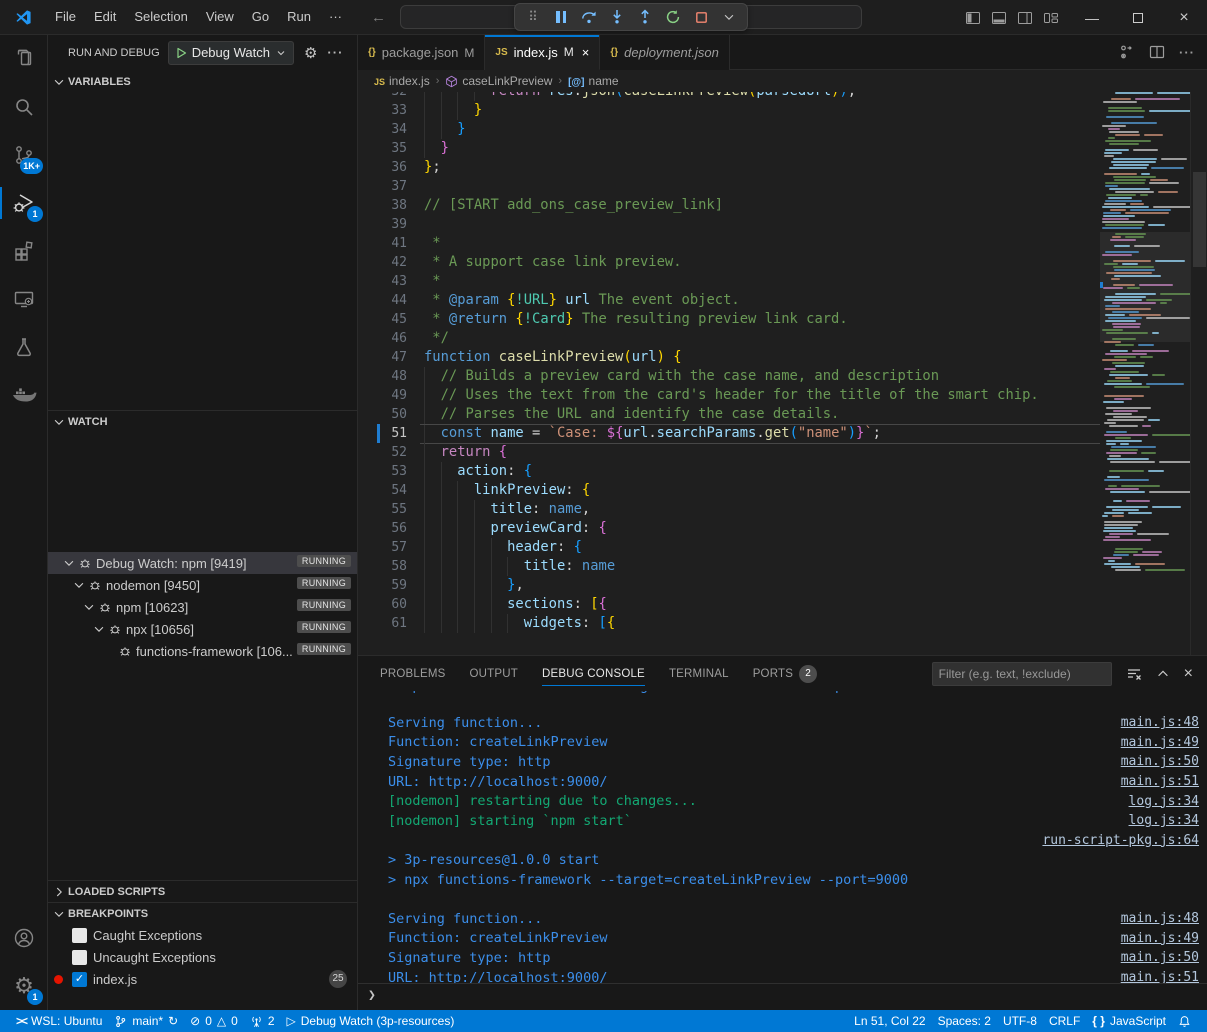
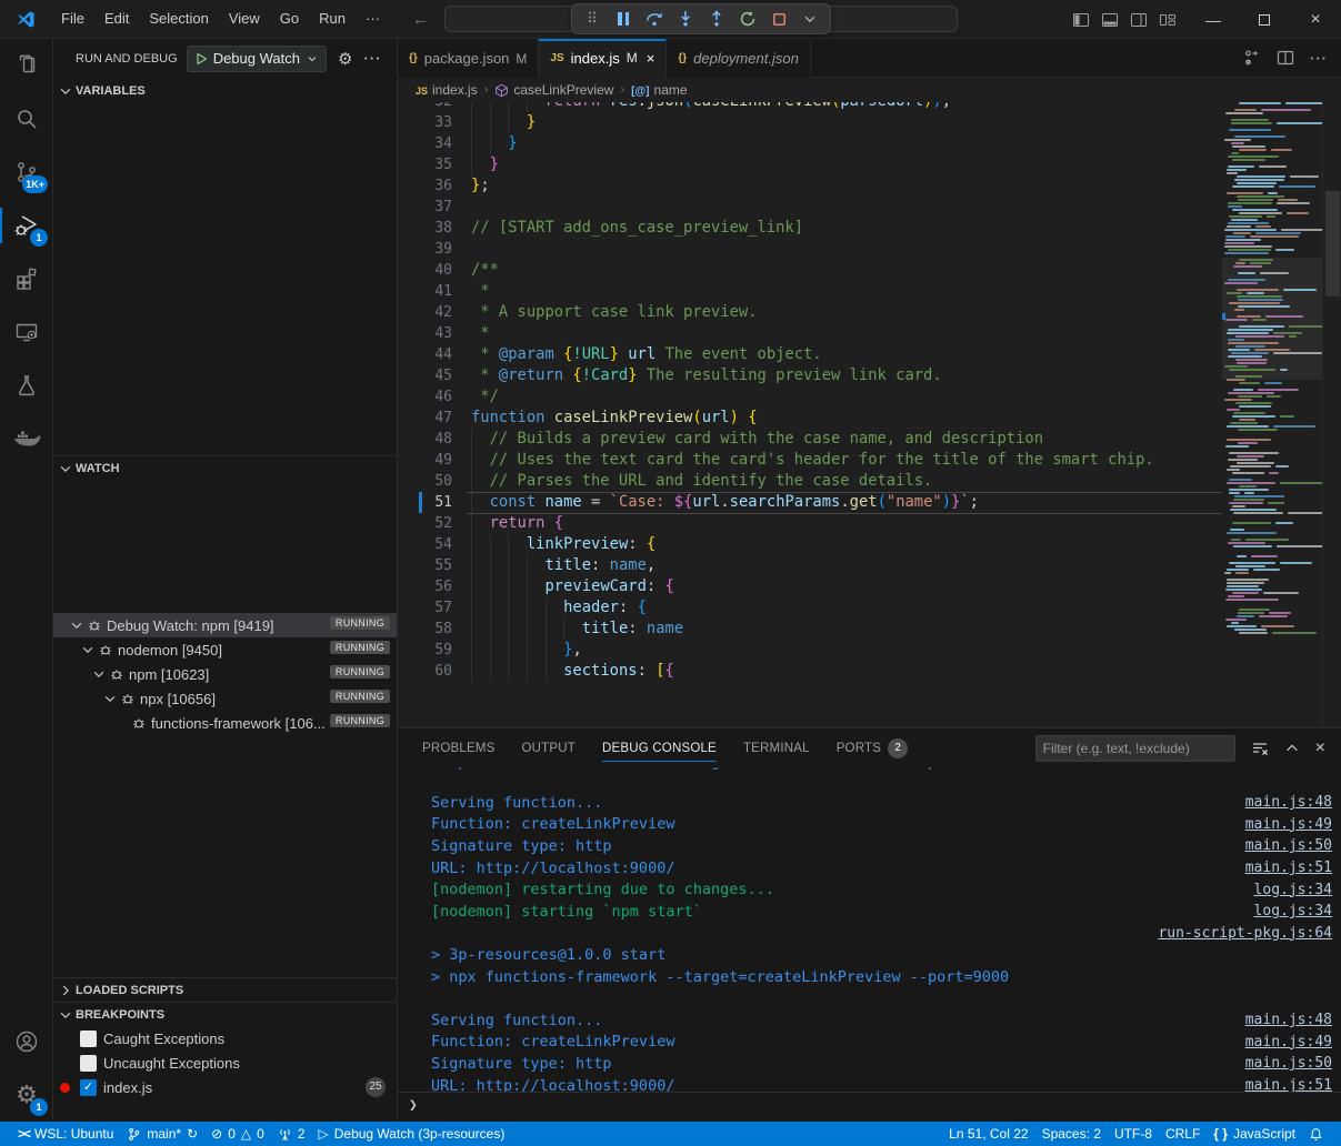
  File
  Edit
  Selection
  View
  Go
  Run
  ···
  ←
  ⠿
  —
  ×
  1K+
  1
  ⚙
  1
  RUN AND DEBUG
  Debug Watch
  ⚙
  ···
  VARIABLES
  WATCH
  Debug Watch: npm [9419]
  RUNNING
  nodemon [9450]
  RUNNING
  npm [10623]
  RUNNING
  npx [10656]
  RUNNING
  functions-framework [106...
  RUNNING
  LOADED SCRIPTS
  BREAKPOINTS
  Caught Exceptions
  Uncaught Exceptions
  ✓
  index.js
  25
  {}
  package.json
  M
  JS
  index.js
  M
  ×
  {}
  deployment.json
  ···
  JS
  index.js
  ›
  caseLinkPreview
  ›
  [@]
  name
  32
  33
  }
  34
  }
  35
  }
  36
  };
  37
  38
  // [START add_ons_case_preview_link]
  39
+ 40
+ /**
  41
  *
  42
  * A support case link preview.
  43
  *
  44
  * @param {!URL} url The event object.
  45
  * @return {!Card} The resulting preview link card.
  46
  */
  47
  function caseLinkPreview(url) {
  48
  // Builds a preview card with the case name, and description
  49
- // Uses the text from the card's header for the title of the smart chip.
+ // Uses the text card the card's header for the title of the smart chip.
  50
  // Parses the URL and identify the case details.
  51
  const name = `Case: ${url.searchParams.get("name")}`;
  52
  return {
- 53
- action: {
  54
  linkPreview: {
  55
  title: name,
  56
  previewCard: {
  57
  header: {
  58
  title: name
  59
  },
  60
  sections: [{
- 61
- widgets: [{
  PROBLEMS
  OUTPUT
  DEBUG CONSOLE
  TERMINAL
  PORTS
  2
  Filter (e.g. text, !exclude)
  ×
  Serving function...
  main.js:48
  Function: createLinkPreview
  main.js:49
  Signature type: http
  main.js:50
  URL: http://localhost:9000/
  main.js:51
  [nodemon] restarting due to changes...
  log.js:34
  [nodemon] starting `npm start`
  log.js:34
  run-script-pkg.js:64
  > 3p-resources@1.0.0 start
  > npx functions-framework --target=createLinkPreview --port=9000
  Serving function...
  main.js:48
  Function: createLinkPreview
  main.js:49
  Signature type: http
  main.js:50
  URL: http://localhost:9000/
  main.js:51
  ❯
  ><
  WSL: Ubuntu
  main*
  ↻
  ⊘
  0
  △
  0
  2
  ▷
  Debug Watch (3p-resources)
  Ln 51, Col 22
  Spaces: 2
  UTF-8
  CRLF
  { }
  JavaScript
